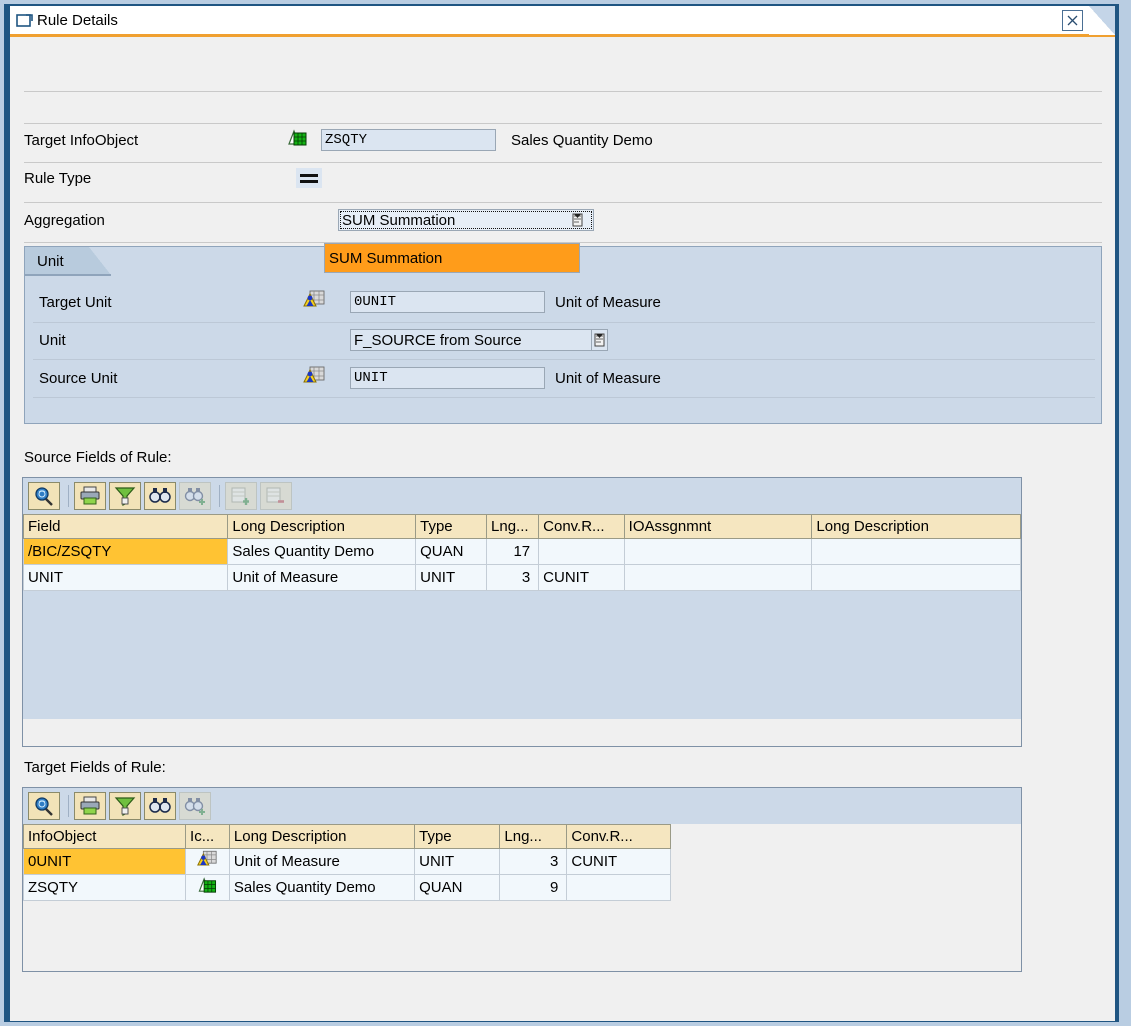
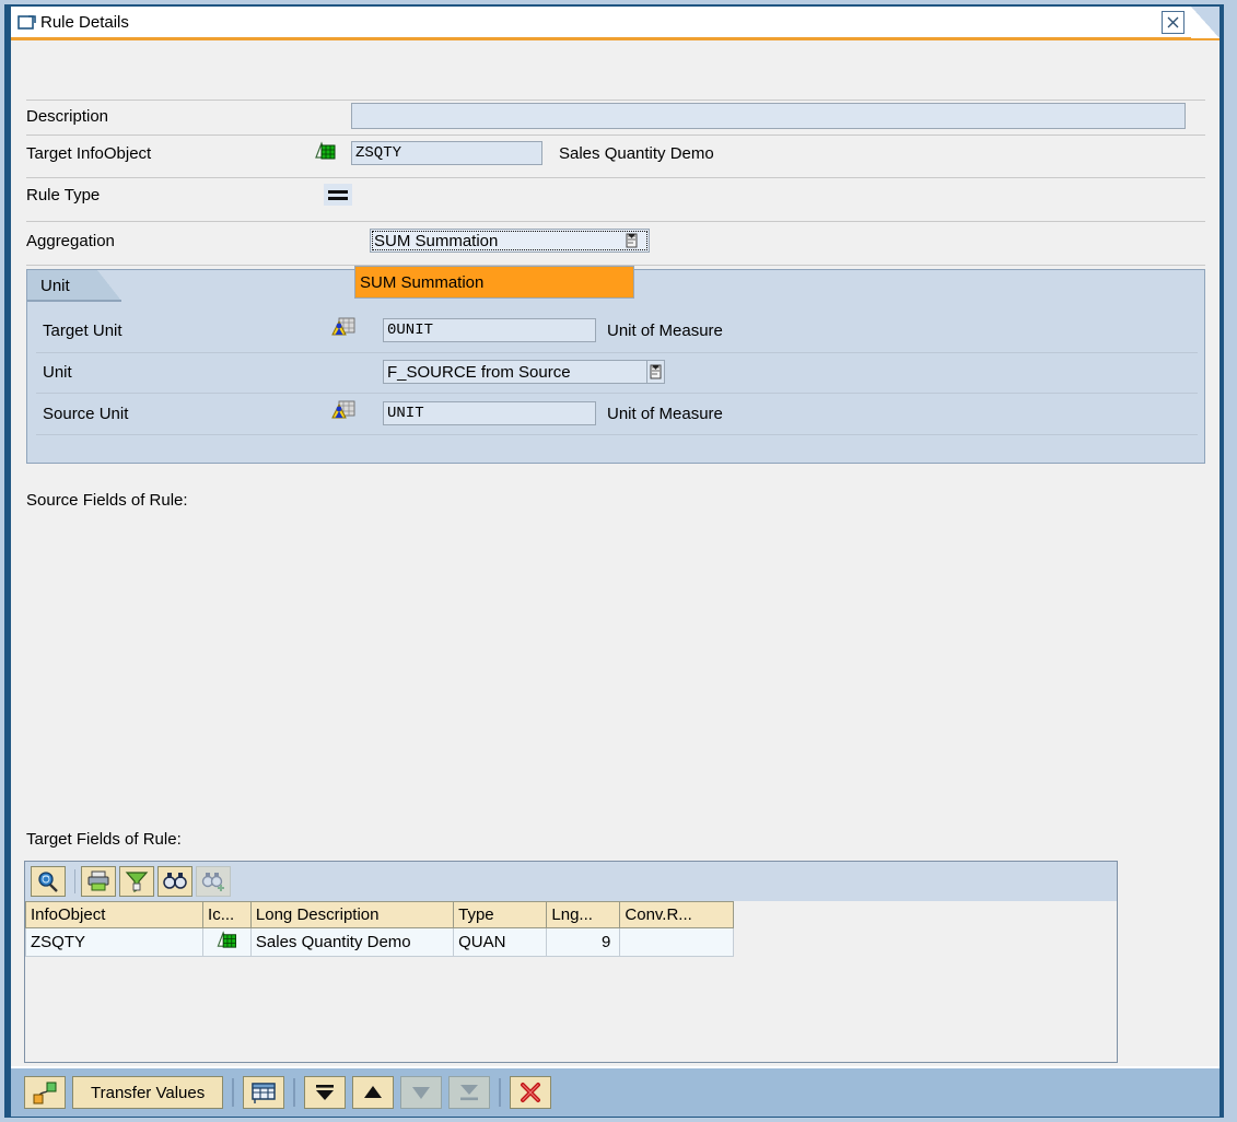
  Rule Details
+ Description
  Target InfoObject
  ZSQTY
  Sales Quantity Demo
  Rule Type
  Aggregation
  SUM Summation
  SUM Summation
  Unit
  Target Unit
  0UNIT
  Unit of Measure
  Unit
  F_SOURCE from Source
  Source Unit
  UNIT
  Unit of Measure
  Source Fields of Rule:
- Field	Long Description	Type	Lng...	Conv.R...	IOAssgnmnt	Long Description
- /BIC/ZSQTY	Sales Quantity Demo	QUAN	17
- UNIT	Unit of Measure	UNIT	3	CUNIT
  Target Fields of Rule:
  InfoObject	Ic...	Long Description	Type	Lng...	Conv.R...
- 0UNIT		Unit of Measure	UNIT	3	CUNIT
  ZSQTY		Sales Quantity Demo	QUAN	9
+ Transfer Values
